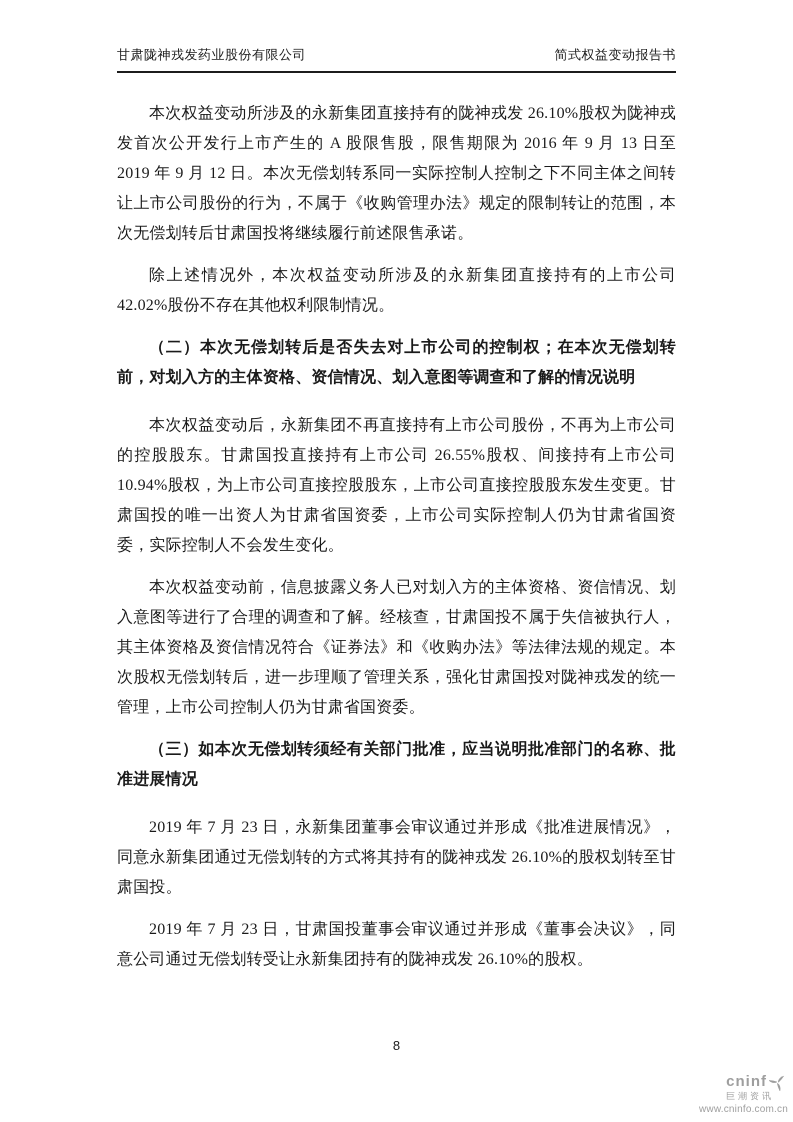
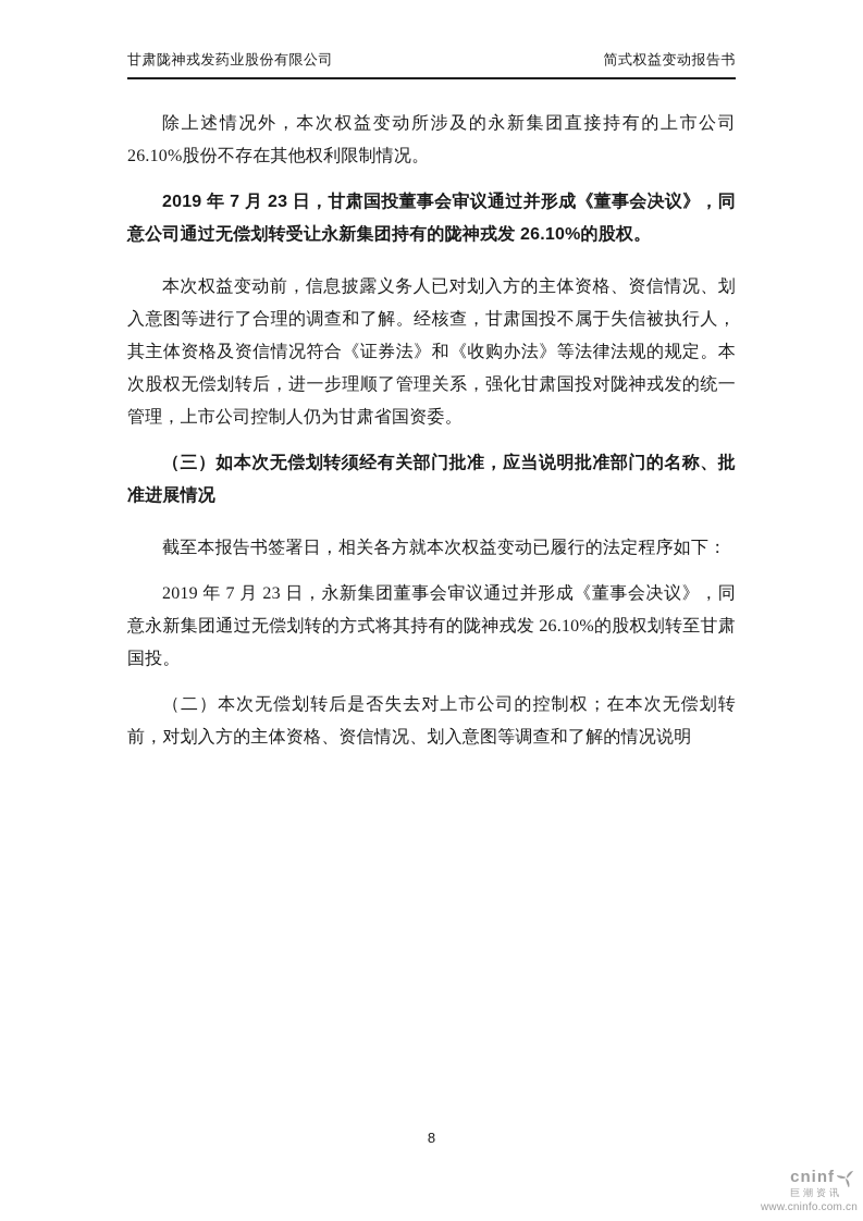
  甘肃陇神戎发药业股份有限公司
  简式权益变动报告书
- 本次权益变动所涉及的永新集团直接持有的陇神戎发 26.10%股权为陇神戎发首次公开发行上市产生的 A 股限售股，限售期限为 2016 年 9 月 13 日至 2019 年 9 月 12 日。本次无偿划转系同一实际控制人控制之下不同主体之间转让上市公司股份的行为，不属于《收购管理办法》规定的限制转让的范围，本次无偿划转后甘肃国投将继续履行前述限售承诺。
- 除上述情况外，本次权益变动所涉及的永新集团直接持有的上市公司 42.02%股份不存在其他权利限制情况。
+ 除上述情况外，本次权益变动所涉及的永新集团直接持有的上市公司 26.10%股份不存在其他权利限制情况。
- （二）本次无偿划转后是否失去对上市公司的控制权；在本次无偿划转前，对划入方的主体资格、资信情况、划入意图等调查和了解的情况说明
+ 2019 年 7 月 23 日，甘肃国投董事会审议通过并形成《董事会决议》，同意公司通过无偿划转受让永新集团持有的陇神戎发 26.10%的股权。
- 本次权益变动后，永新集团不再直接持有上市公司股份，不再为上市公司的控股股东。甘肃国投直接持有上市公司 26.55%股权、间接持有上市公司 10.94%股权，为上市公司直接控股股东，上市公司直接控股股东发生变更。甘肃国投的唯一出资人为甘肃省国资委，上市公司实际控制人仍为甘肃省国资委，实际控制人不会发生变化。
  本次权益变动前，信息披露义务人已对划入方的主体资格、资信情况、划入意图等进行了合理的调查和了解。经核查，甘肃国投不属于失信被执行人，其主体资格及资信情况符合《证券法》和《收购办法》等法律法规的规定。本次股权无偿划转后，进一步理顺了管理关系，强化甘肃国投对陇神戎发的统一管理，上市公司控制人仍为甘肃省国资委。
  （三）如本次无偿划转须经有关部门批准，应当说明批准部门的名称、批准进展情况
+ 截至本报告书签署日，相关各方就本次权益变动已履行的法定程序如下：
- 2019 年 7 月 23 日，永新集团董事会审议通过并形成《批准进展情况》，同意永新集团通过无偿划转的方式将其持有的陇神戎发 26.10%的股权划转至甘肃国投。
+ 2019 年 7 月 23 日，永新集团董事会审议通过并形成《董事会决议》，同意永新集团通过无偿划转的方式将其持有的陇神戎发 26.10%的股权划转至甘肃国投。
- 2019 年 7 月 23 日，甘肃国投董事会审议通过并形成《董事会决议》，同意公司通过无偿划转受让永新集团持有的陇神戎发 26.10%的股权。
+ （二）本次无偿划转后是否失去对上市公司的控制权；在本次无偿划转前，对划入方的主体资格、资信情况、划入意图等调查和了解的情况说明
  8
  cninf
  巨潮资讯
  www.cninfo.com.cn
